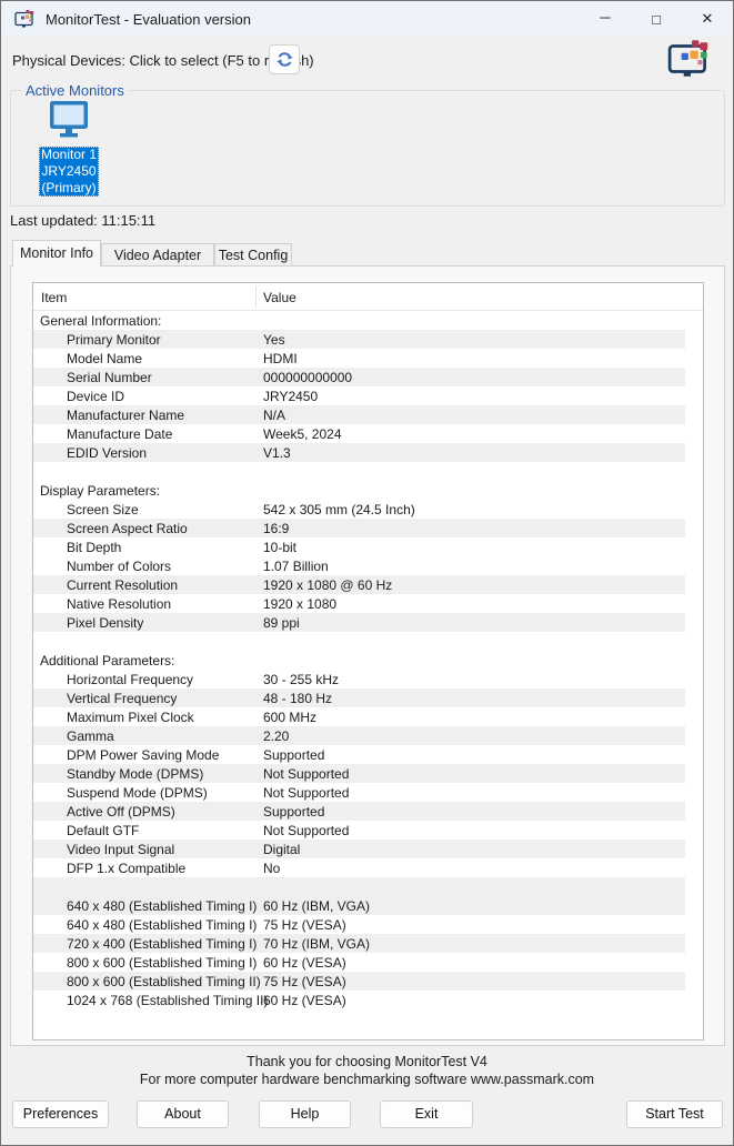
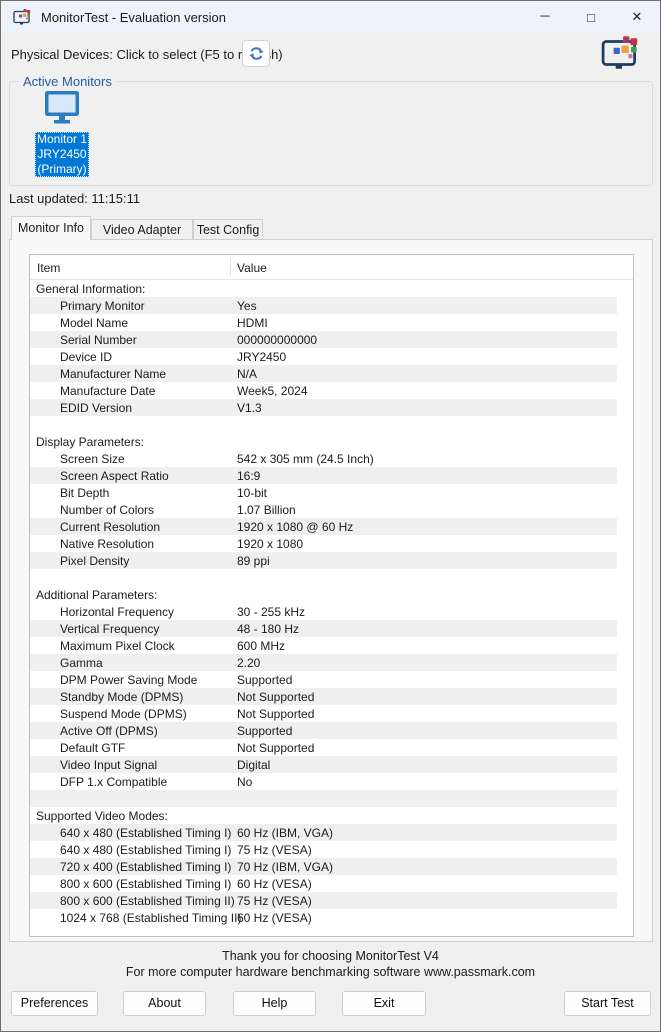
  MonitorTest - Evaluation version
  ─
  □
  ✕
  Physical Devices: Click to select (F5 to rh)
  Active Monitors
  Monitor 1
  JRY2450
  (Primary)
  Last updated: 11:15:11
  Monitor Info
  Video Adapter
  Test Config
  Item
  Value
  General Information:
  Primary Monitor
  Yes
  Model Name
  HDMI
  Serial Number
  000000000000
  Device ID
  JRY2450
  Manufacturer Name
  N/A
  Manufacture Date
  Week5, 2024
  EDID Version
  V1.3
  Display Parameters:
  Screen Size
  542 x 305 mm (24.5 Inch)
  Screen Aspect Ratio
  16:9
  Bit Depth
  10-bit
  Number of Colors
  1.07 Billion
  Current Resolution
  1920 x 1080 @ 60 Hz
  Native Resolution
  1920 x 1080
  Pixel Density
  89 ppi
  Additional Parameters:
  Horizontal Frequency
  30 - 255 kHz
  Vertical Frequency
  48 - 180 Hz
  Maximum Pixel Clock
  600 MHz
  Gamma
  2.20
  DPM Power Saving Mode
  Supported
  Standby Mode (DPMS)
  Not Supported
  Suspend Mode (DPMS)
  Not Supported
  Active Off (DPMS)
  Supported
  Default GTF
  Not Supported
  Video Input Signal
  Digital
  DFP 1.x Compatible
  No
+ Supported Video Modes:
  640 x 480 (Established Timing I)
  60 Hz (IBM, VGA)
  640 x 480 (Established Timing I)
  75 Hz (VESA)
  720 x 400 (Established Timing I)
  70 Hz (IBM, VGA)
  800 x 600 (Established Timing I)
  60 Hz (VESA)
  800 x 600 (Established Timing II)
  75 Hz (VESA)
  1024 x 768 (Established Timing II)
  60 Hz (VESA)
  Thank you for choosing MonitorTest V4
  For more computer hardware benchmarking software www.passmark.com
  Preferences
  About
  Help
  Exit
  Start Test
